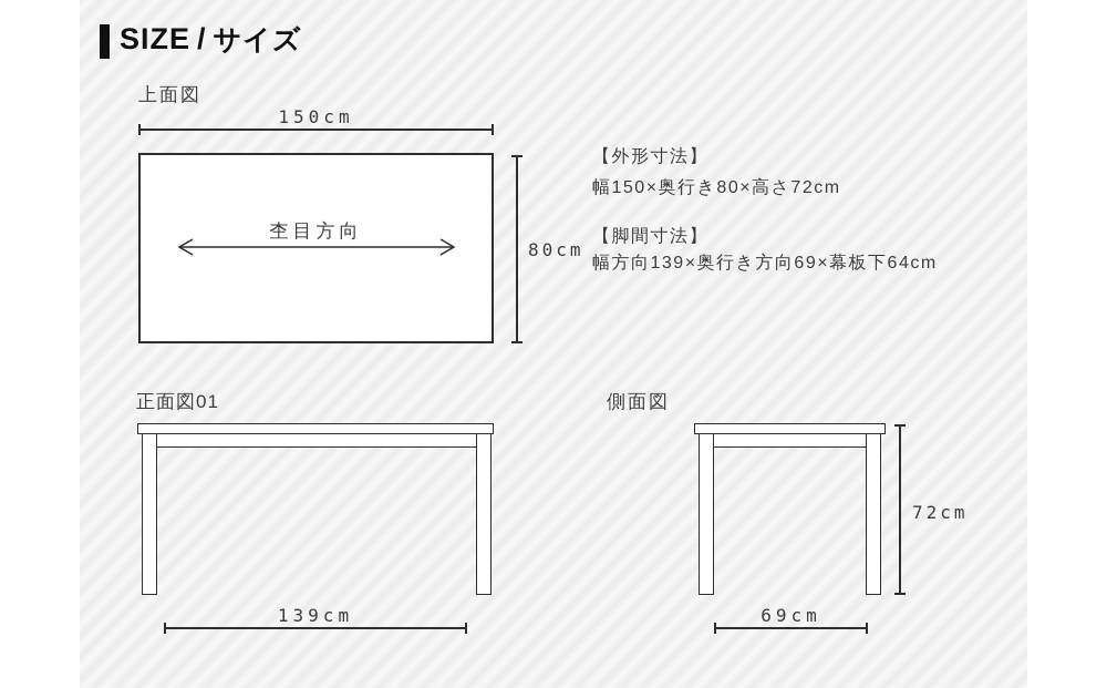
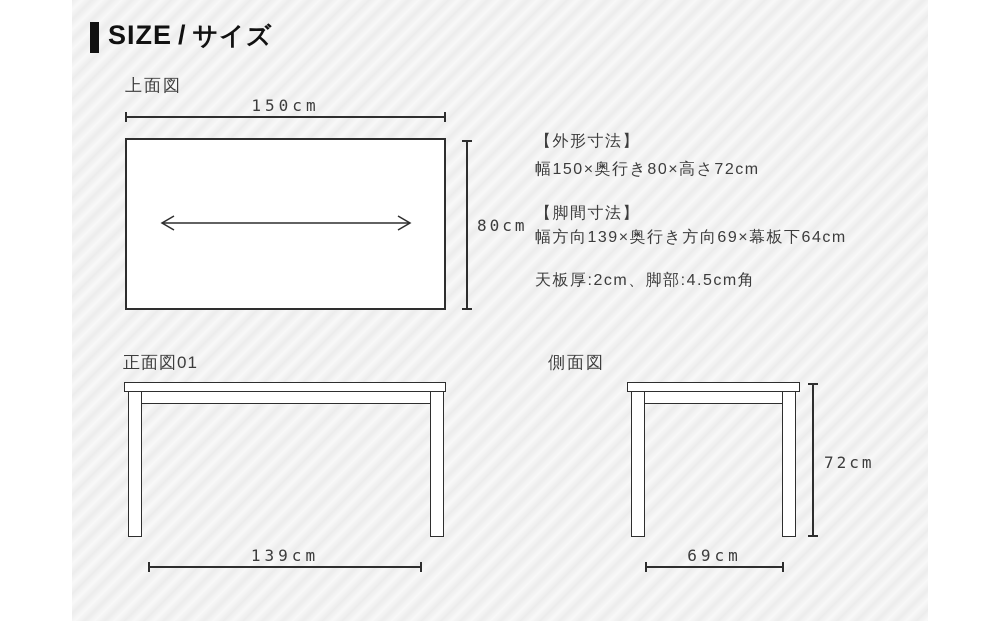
  SIZE / サイズ
  上面図
  150cm
- 杢目方向
  80cm
  【外形寸法】
  幅150×奥行き80×高さ72cm
  【脚間寸法】
  幅方向139×奥行き方向69×幕板下64cm
+ 天板厚:2cm、脚部:4.5cm角
  正面図01
  139cm
  側面図
  72cm
  69cm
